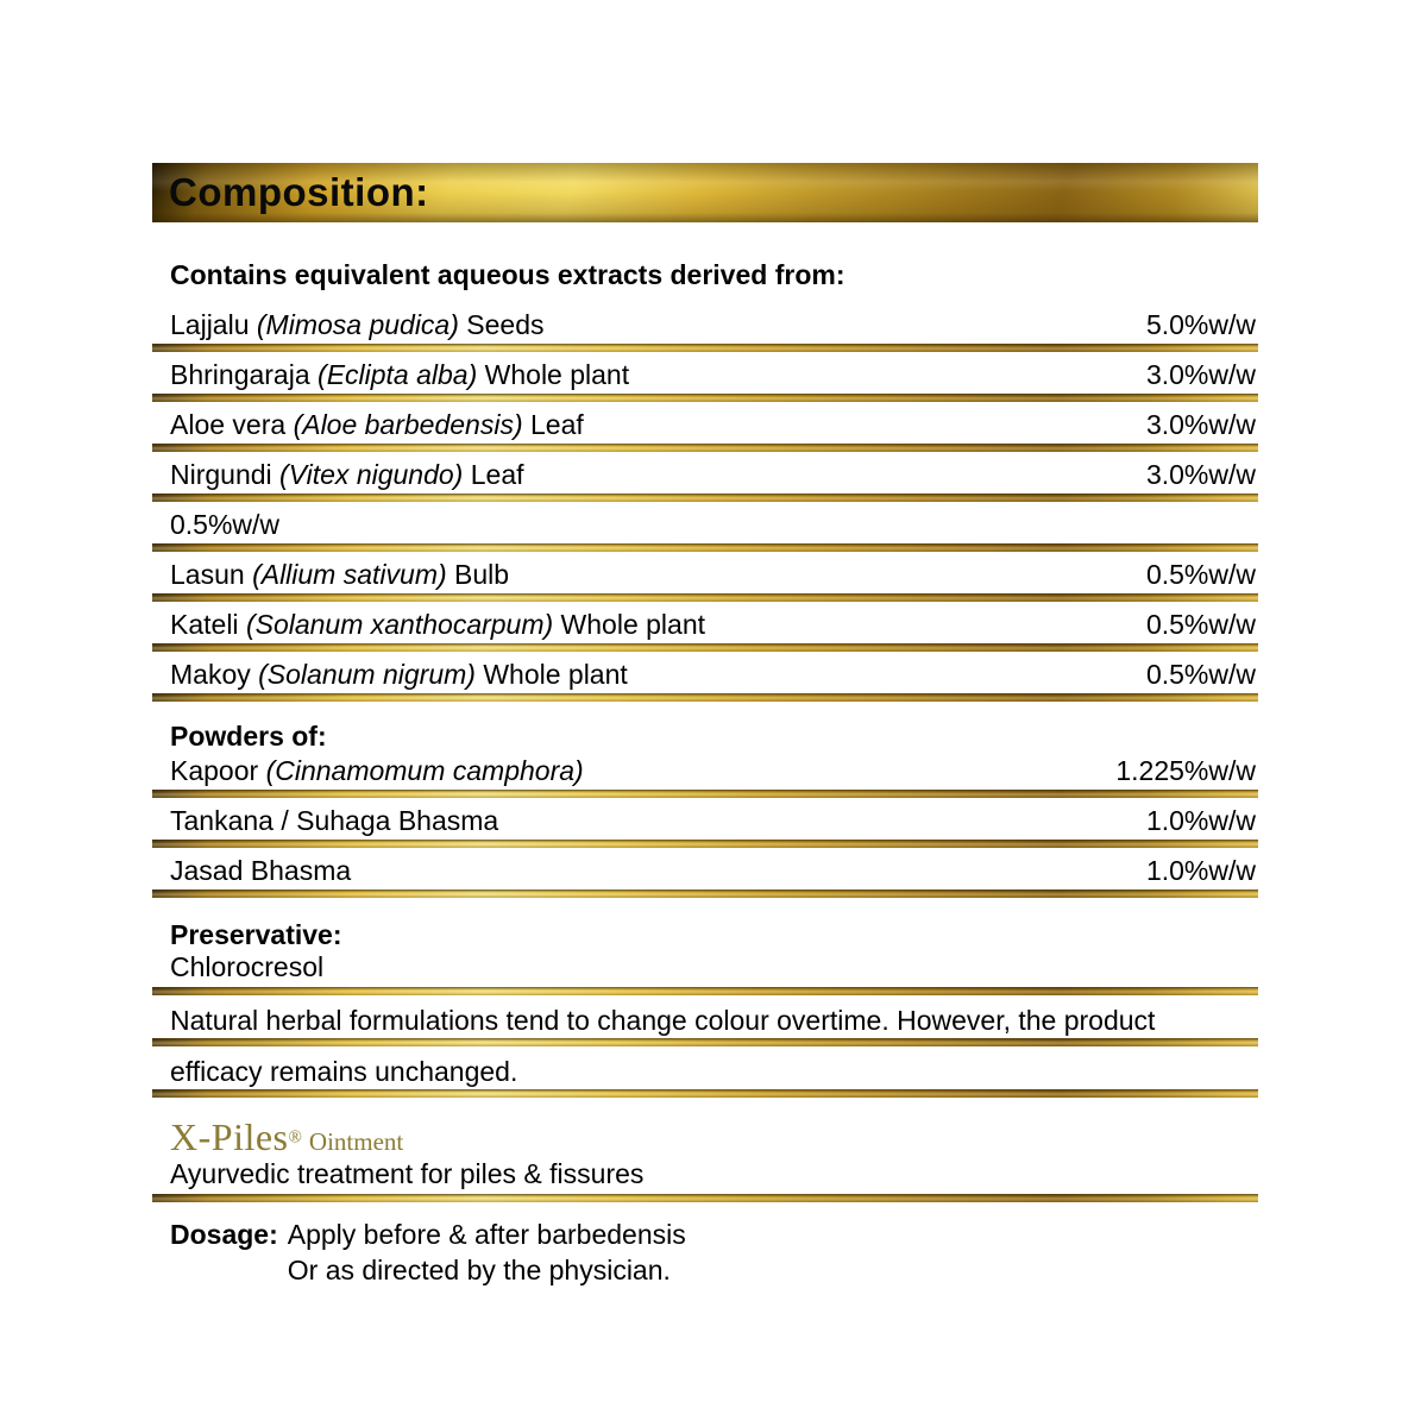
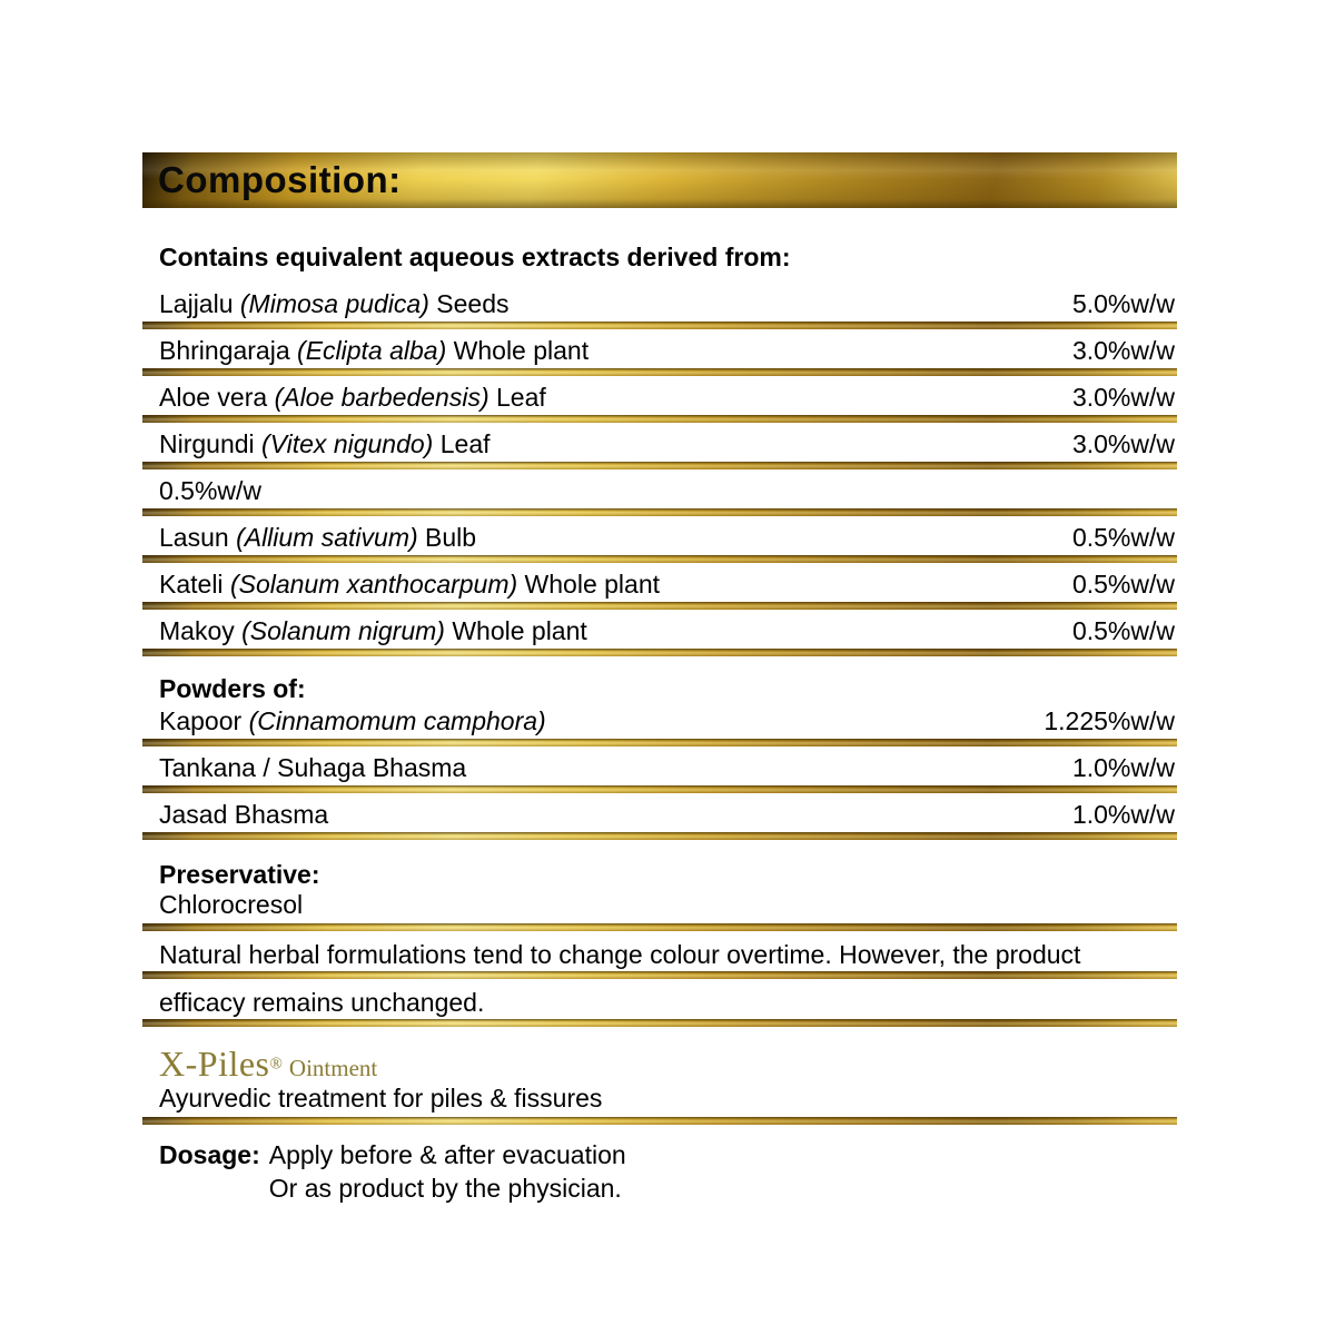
  Composition:
  Contains equivalent aqueous extracts derived from:
  Lajjalu (Mimosa pudica) Seeds
  5.0%w/w
  Bhringaraja (Eclipta alba) Whole plant
  3.0%w/w
  Aloe vera (Aloe barbedensis) Leaf
  3.0%w/w
  Nirgundi (Vitex nigundo) Leaf
  3.0%w/w
  0.5%w/w
  Lasun (Allium sativum) Bulb
  0.5%w/w
  Kateli (Solanum xanthocarpum) Whole plant
  0.5%w/w
  Makoy (Solanum nigrum) Whole plant
  0.5%w/w
  Powders of:
  Kapoor (Cinnamomum camphora)
  1.225%w/w
  Tankana / Suhaga Bhasma
  1.0%w/w
  Jasad Bhasma
  1.0%w/w
  Preservative:
  Chlorocresol
  Natural herbal formulations tend to change colour overtime. However, the product
  efficacy remains unchanged.
  X-Piles® Ointment
  Ayurvedic treatment for piles & fissures
  Dosage:
- Apply before & after barbedensis
+ Apply before & after evacuation
- Or as directed by the physician.
+ Or as product by the physician.
